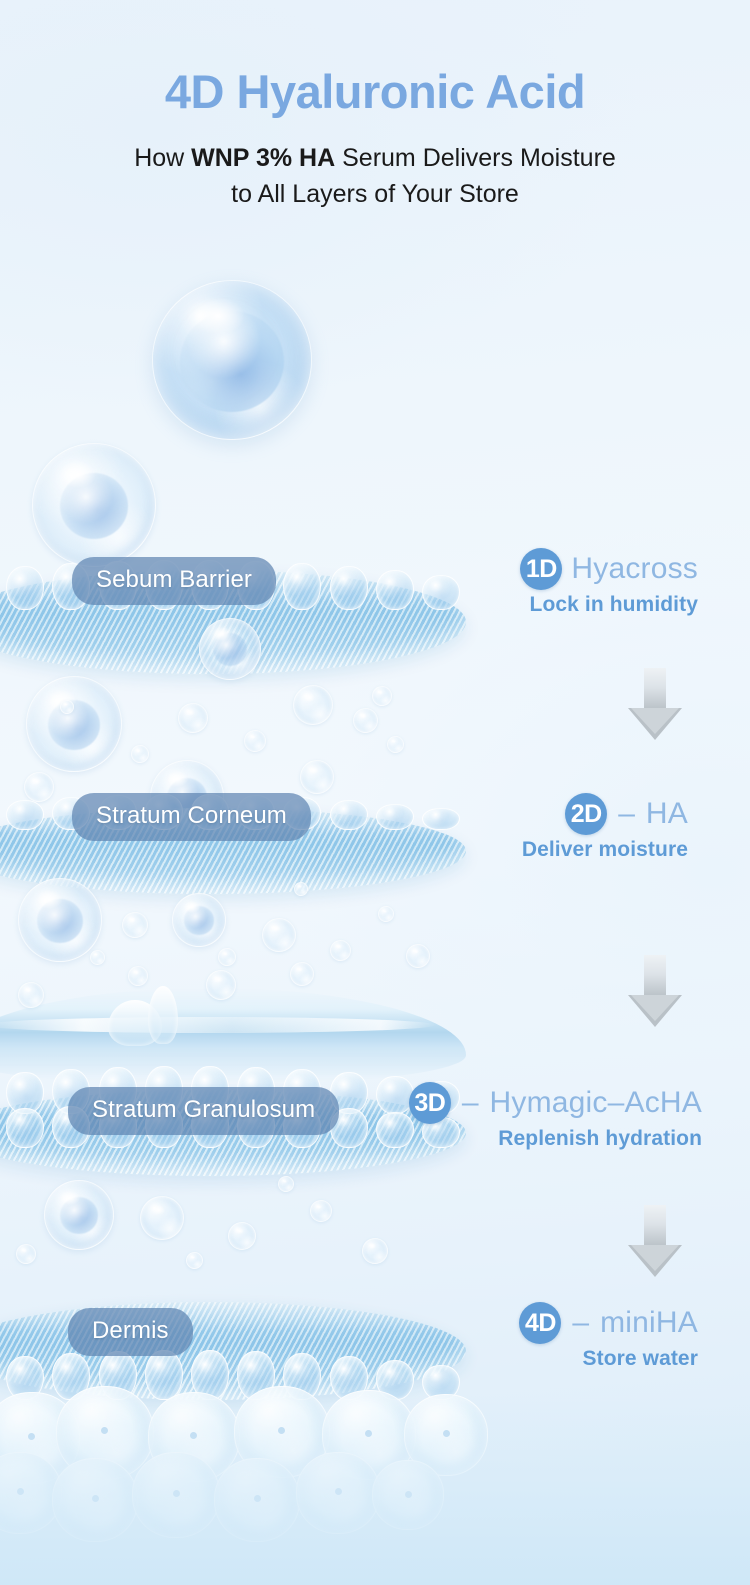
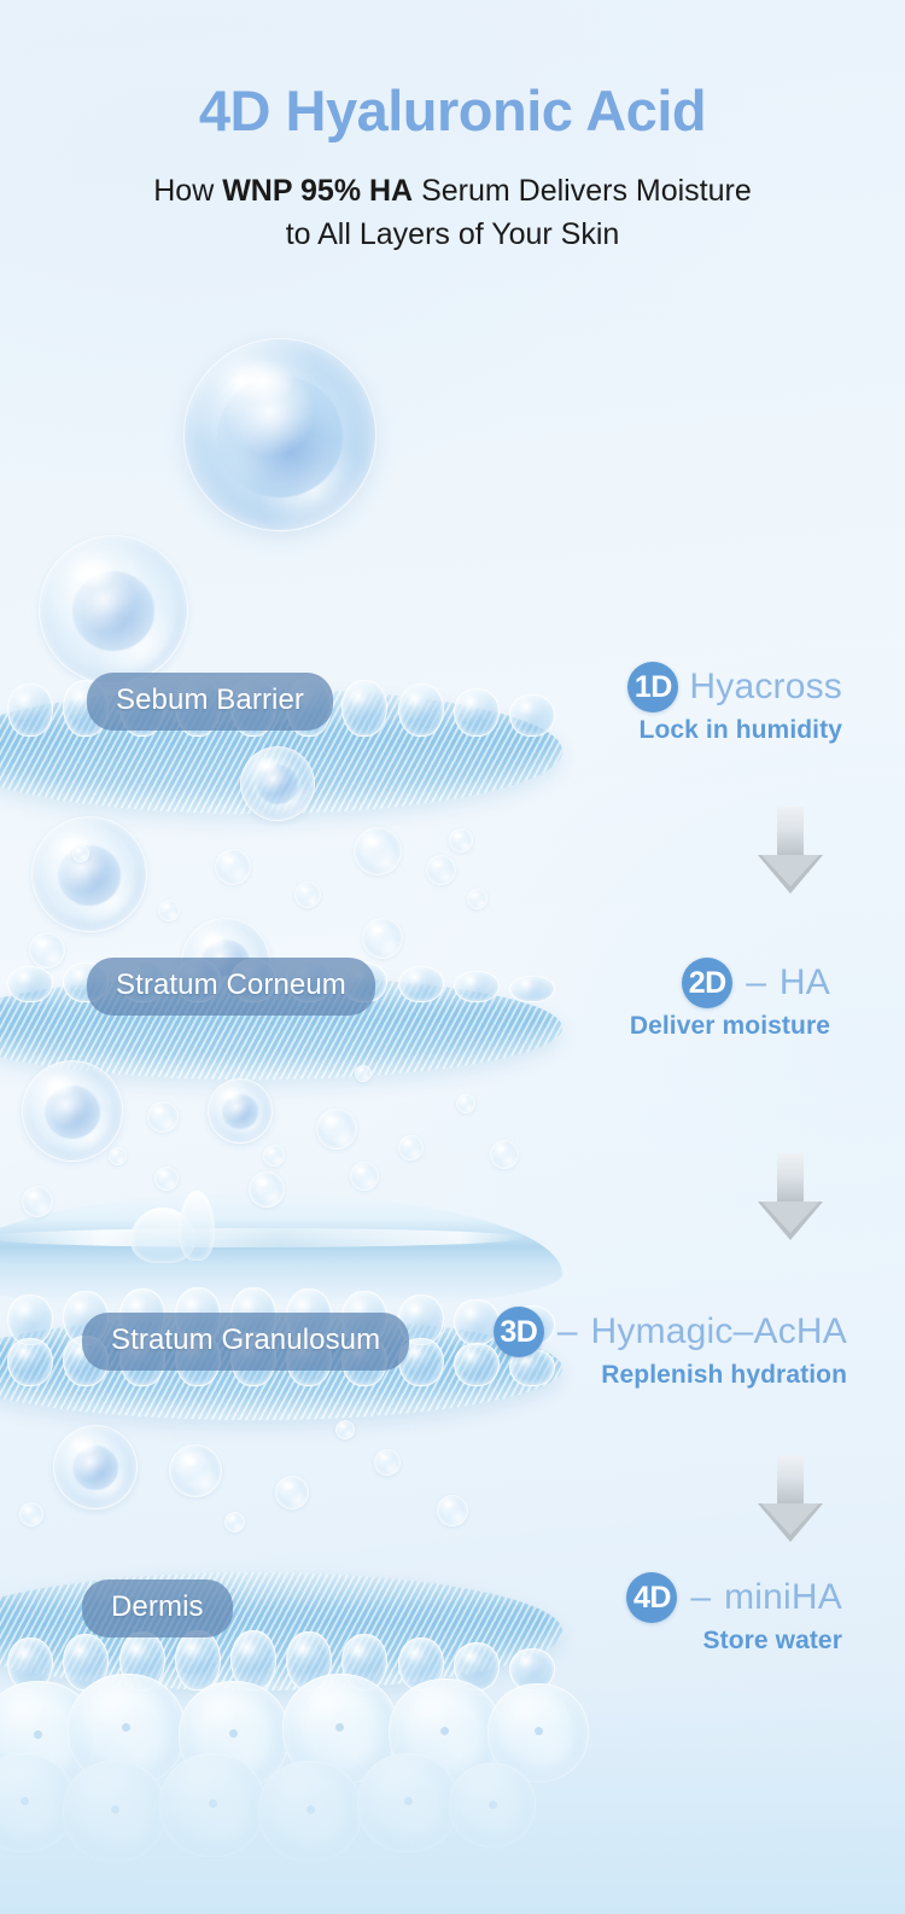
  4D Hyaluronic Acid
- How WNP 3% HA Serum Delivers Moisture
+ How WNP 95% HA Serum Delivers Moisture
- to All Layers of Your Store
+ to All Layers of Your Skin
  Sebum Barrier
  Stratum Corneum
  Stratum Granulosum
  Dermis
  1D
  Hyacross
  Lock in humidity
  2D
  –
  HA
  Deliver moisture
  3D
  –
  Hymagic–AcHA
  Replenish hydration
  4D
  –
  miniHA
  Store water
